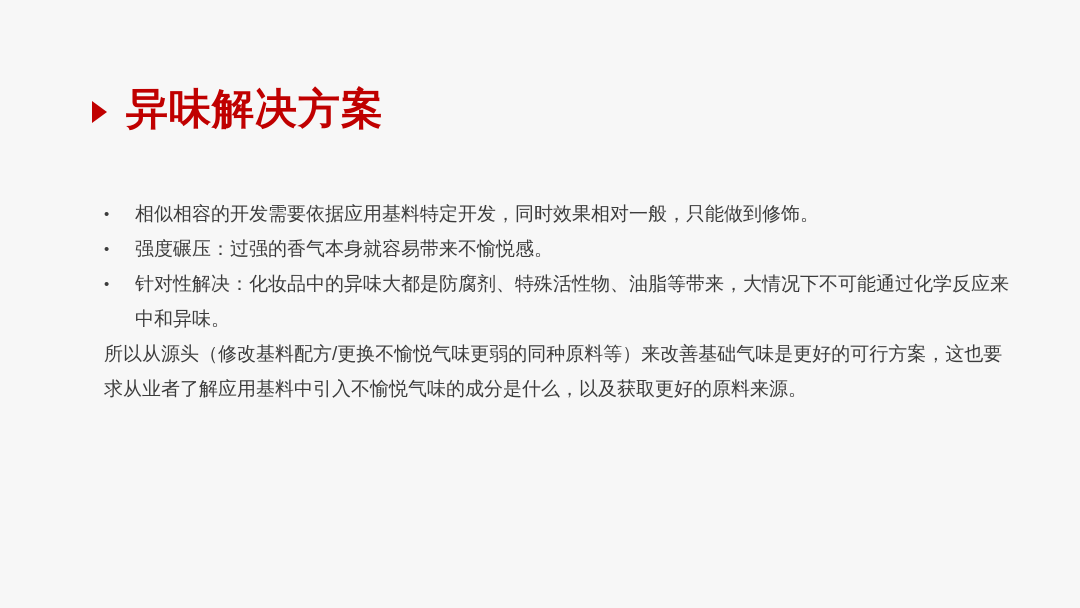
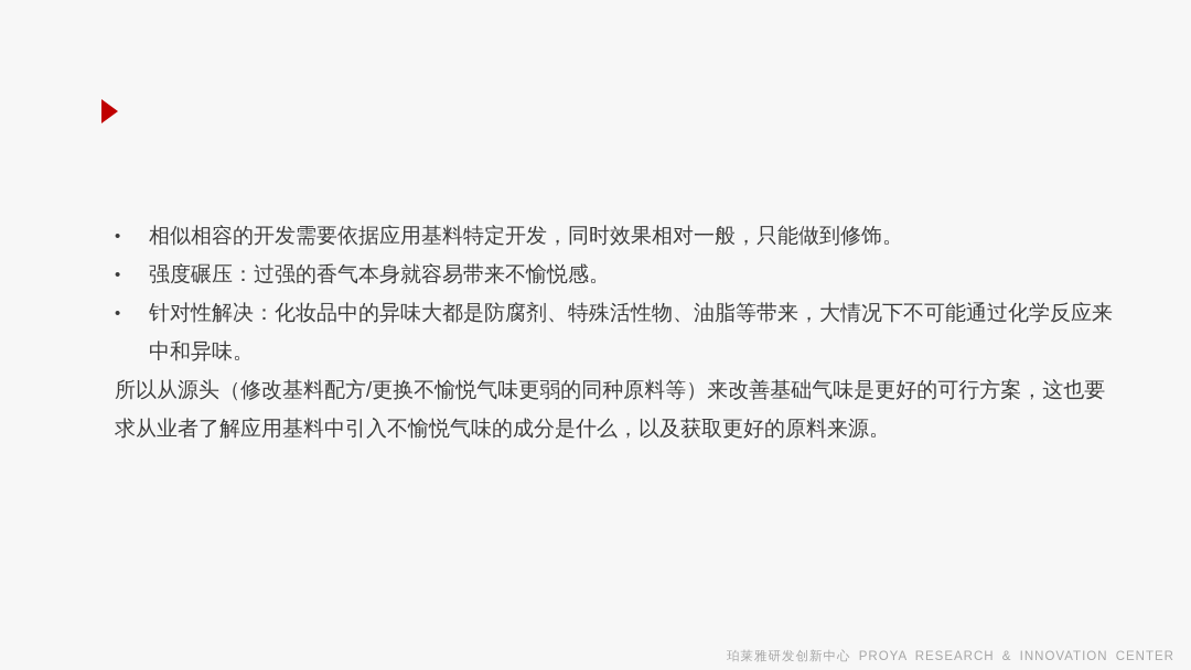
- 异味解决方案
  •
  相似相容的开发需要依据应用基料特定开发，同时效果相对一般，只能做到修饰。
  •
  强度碾压：过强的香气本身就容易带来不愉悦感。
  •
  针对性解决：化妆品中的异味大都是防腐剂、特殊活性物、油脂等带来，大情况下不可能通过化学反应来中和异味。
  所以从源头（修改基料配方/更换不愉悦气味更弱的同种原料等）来改善基础气味是更好的可行方案，这也要求从业者了解应用基料中引入不愉悦气味的成分是什么，以及获取更好的原料来源。
+ 珀莱雅研发创新中心 PROYA RESEARCH & INNOVATION CENTER
